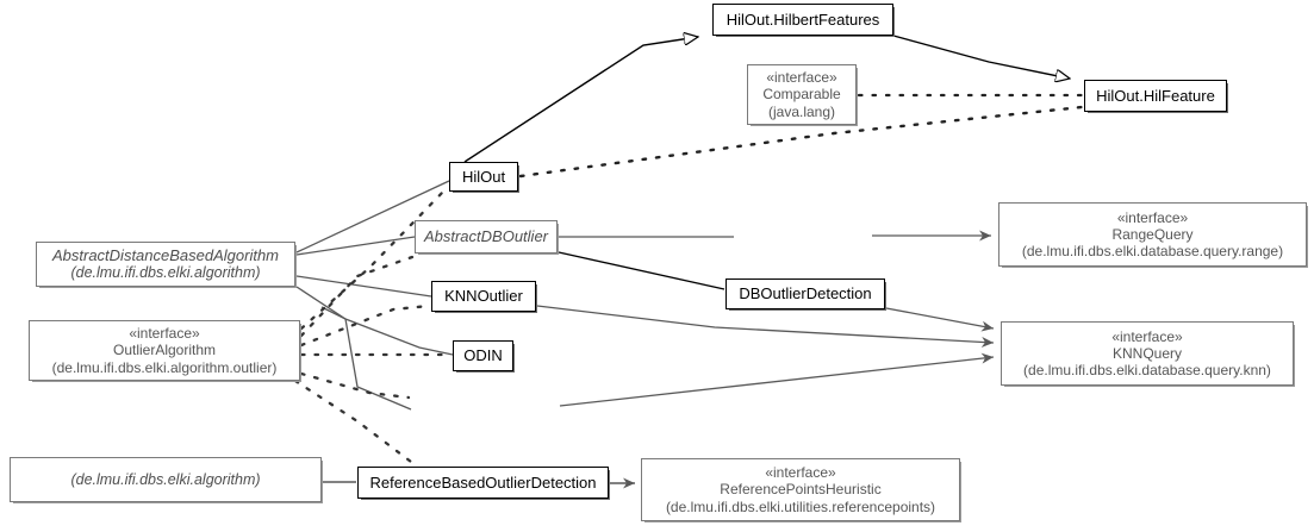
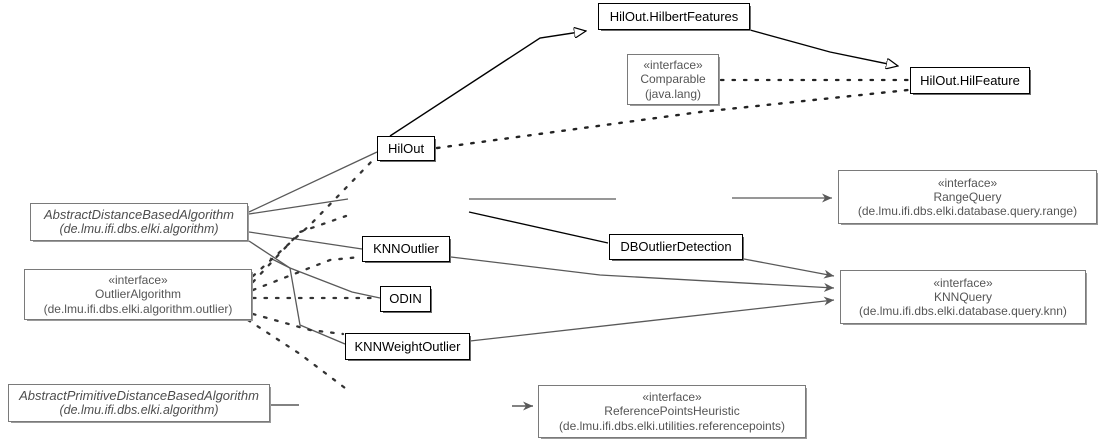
  HilOut.HilbertFeatures
  «interface»
  Comparable
  (java.lang)
  HilOut.HilFeature
  HilOut
  AbstractDistanceBasedAlgorithm
  (de.lmu.ifi.dbs.elki.algorithm)
- AbstractDBOutlier
  DBOutlierDetection
  «interface»
  RangeQuery
  (de.lmu.ifi.dbs.elki.database.query.range)
  «interface»
  KNNQuery
  (de.lmu.ifi.dbs.elki.database.query.knn)
  KNNOutlier
  ODIN
+ KNNWeightOutlier
  «interface»
  OutlierAlgorithm
  (de.lmu.ifi.dbs.elki.algorithm.outlier)
+ AbstractPrimitiveDistanceBasedAlgorithm
  (de.lmu.ifi.dbs.elki.algorithm)
- ReferenceBasedOutlierDetection
  «interface»
  ReferencePointsHeuristic
  (de.lmu.ifi.dbs.elki.utilities.referencepoints)
